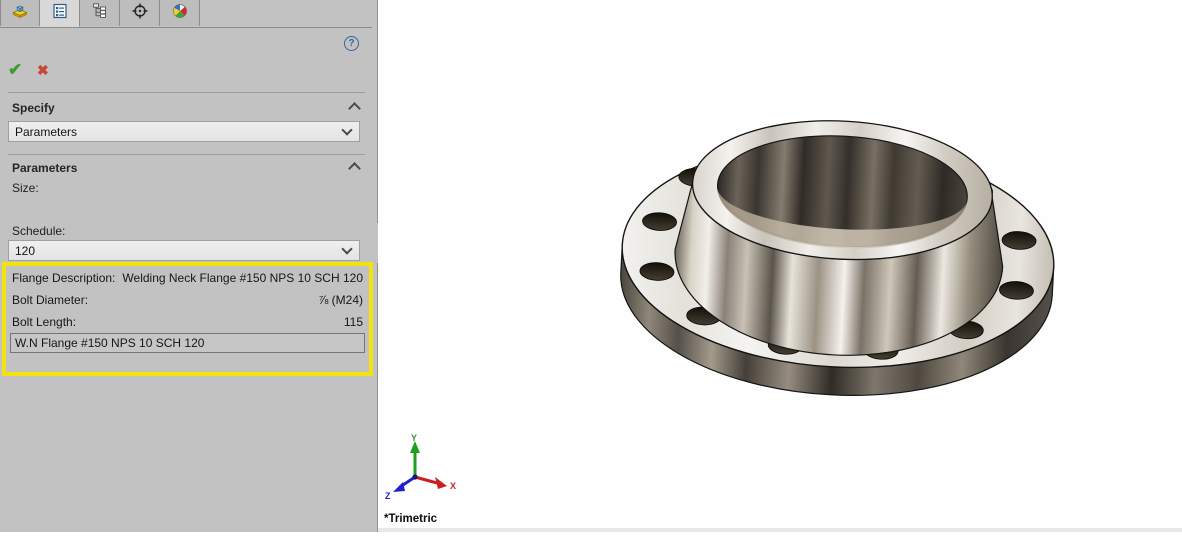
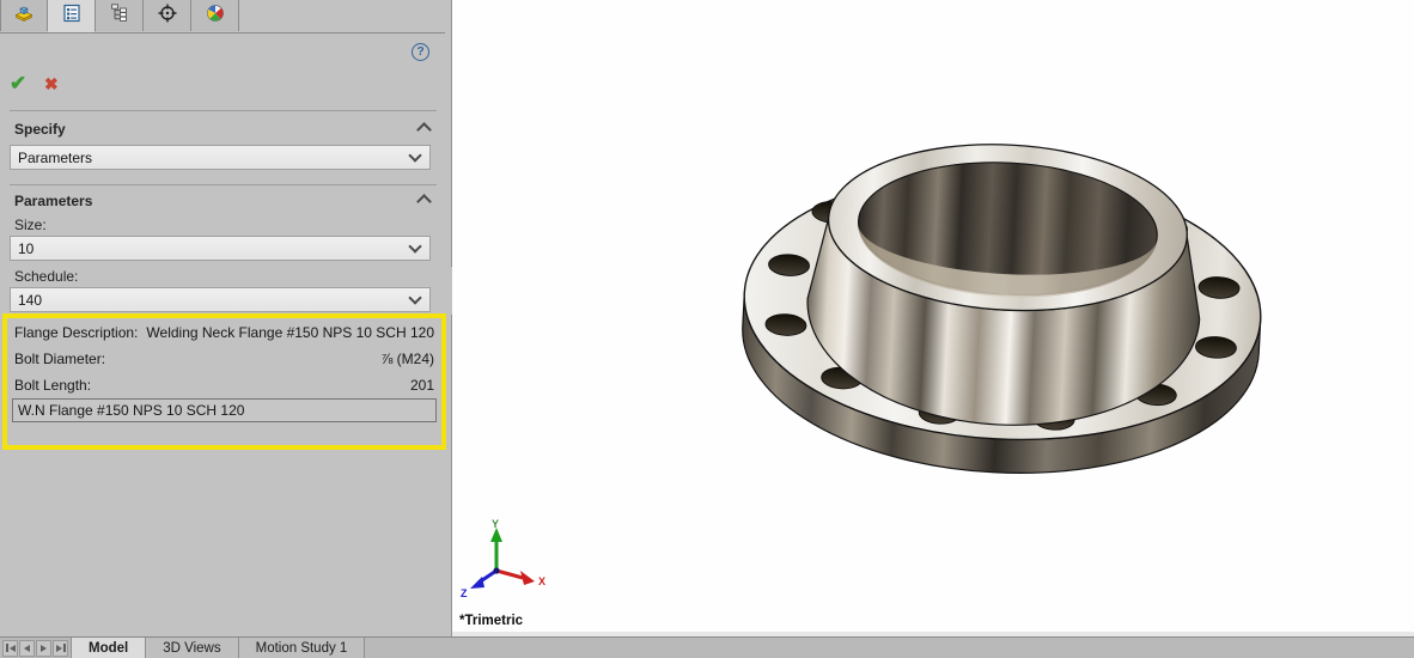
  ?
  ✔
  ✖
  Specify
  Parameters
  Parameters
  Size:
+ 10
  Schedule:
- 120
+ 140
  Flange Description:
  Welding Neck Flange #150 NPS 10 SCH 120
  Bolt Diameter:
  ⅞ (M24)
  Bolt Length:
- 115
+ 201
  W.N Flange #150 NPS 10 SCH 120
  Y
  X
  Z
  *Trimetric
+ Model
+ 3D Views
+ Motion Study 1
